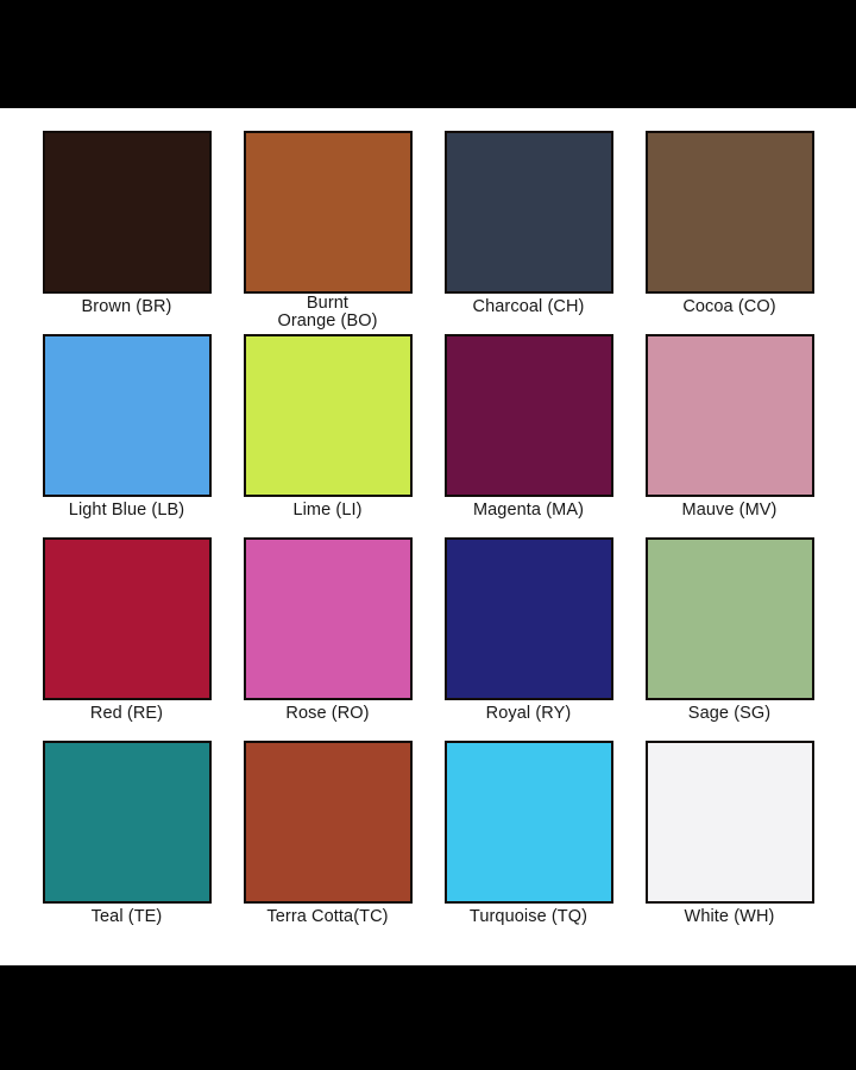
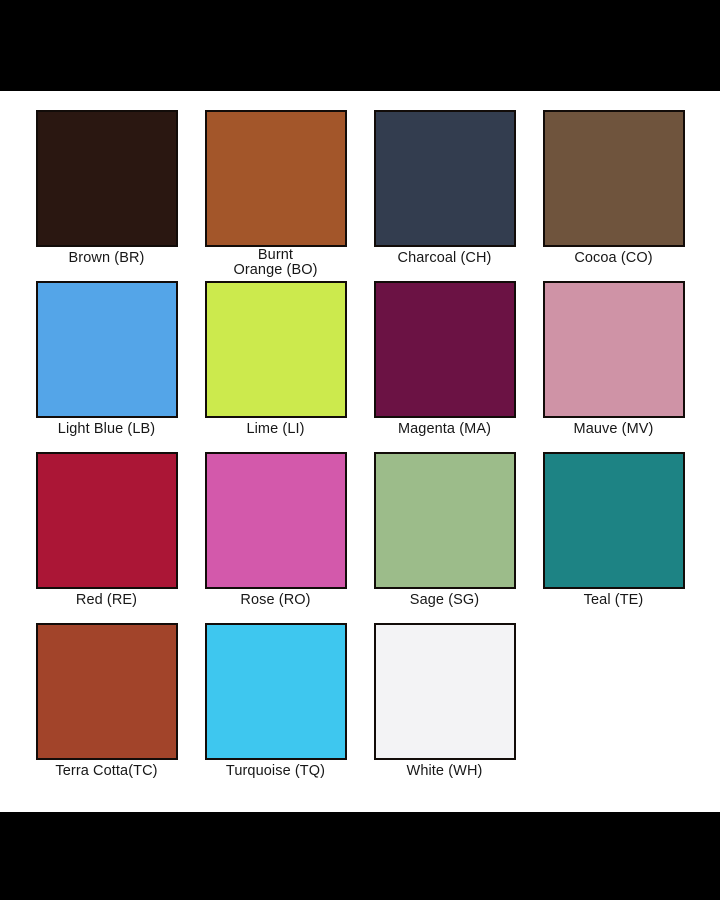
  Brown (BR)
  Burnt
  Orange (BO)
  Charcoal (CH)
  Cocoa (CO)
  Light Blue (LB)
  Lime (LI)
  Magenta (MA)
  Mauve (MV)
  Red (RE)
  Rose (RO)
- Royal (RY)
  Sage (SG)
  Teal (TE)
  Terra Cotta(TC)
  Turquoise (TQ)
  White (WH)
